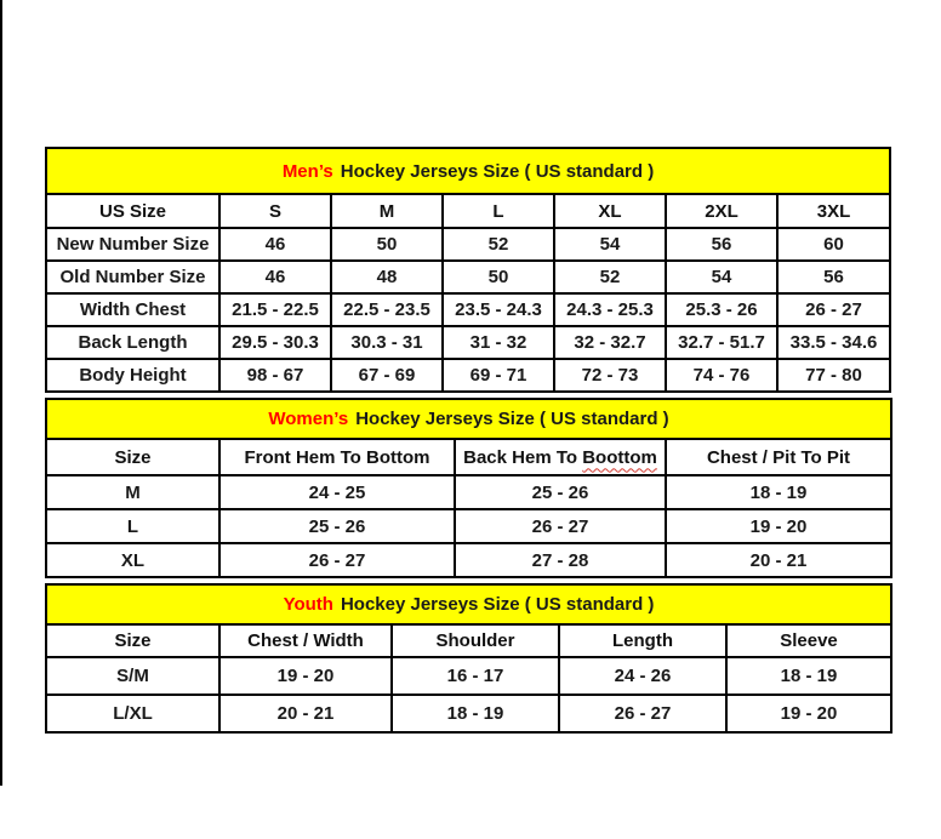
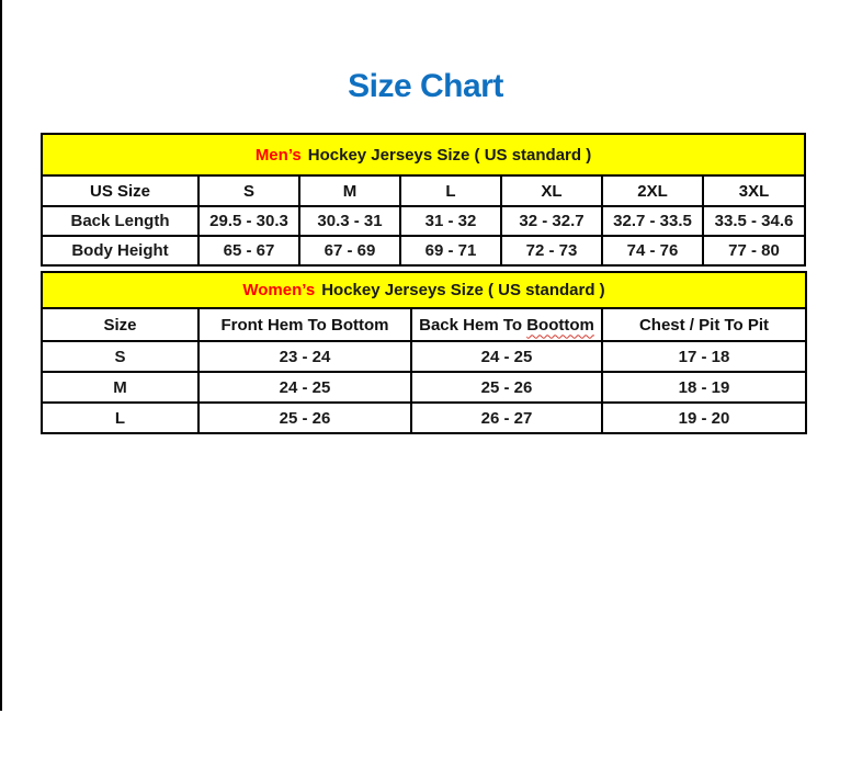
+ Size Chart
  Men’s Hockey Jerseys Size ( US standard )
  US Size	S	M	L	XL	2XL	3XL
- New Number Size	46	50	52	54	56	60
- Old Number Size	46	48	50	52	54	56
- Width Chest	21.5 - 22.5	22.5 - 23.5	23.5 - 24.3	24.3 - 25.3	25.3 - 26	26 - 27
- Back Length	29.5 - 30.3	30.3 - 31	31 - 32	32 - 32.7	32.7 - 51.7	33.5 - 34.6
+ Back Length	29.5 - 30.3	30.3 - 31	31 - 32	32 - 32.7	32.7 - 33.5	33.5 - 34.6
- Body Height	98 - 67	67 - 69	69 - 71	72 - 73	74 - 76	77 - 80
+ Body Height	65 - 67	67 - 69	69 - 71	72 - 73	74 - 76	77 - 80
  Women’s Hockey Jerseys Size ( US standard )
  Size	Front Hem To Bottom	Back Hem To Boottom	Chest / Pit To Pit
+ S	23 - 24	24 - 25	17 - 18
  M	24 - 25	25 - 26	18 - 19
  L	25 - 26	26 - 27	19 - 20
- XL	26 - 27	27 - 28	20 - 21
- Youth Hockey Jerseys Size ( US standard )
- Size	Chest / Width	Shoulder	Length	Sleeve
- S/M	19 - 20	16 - 17	24 - 26	18 - 19
- L/XL	20 - 21	18 - 19	26 - 27	19 - 20
